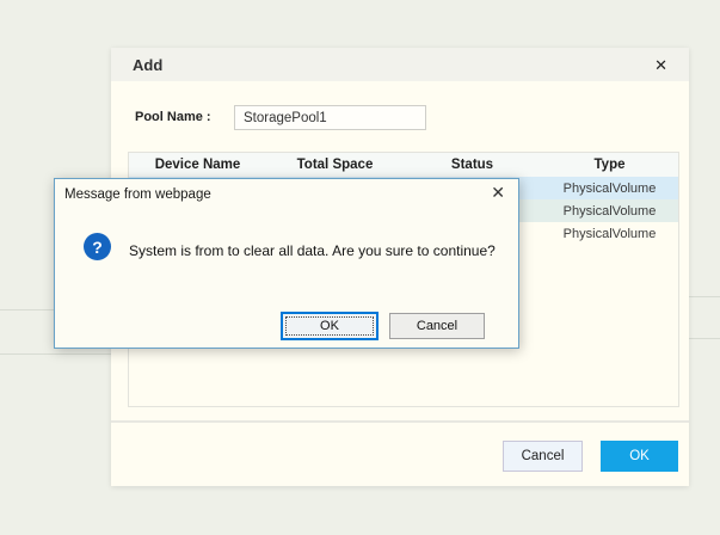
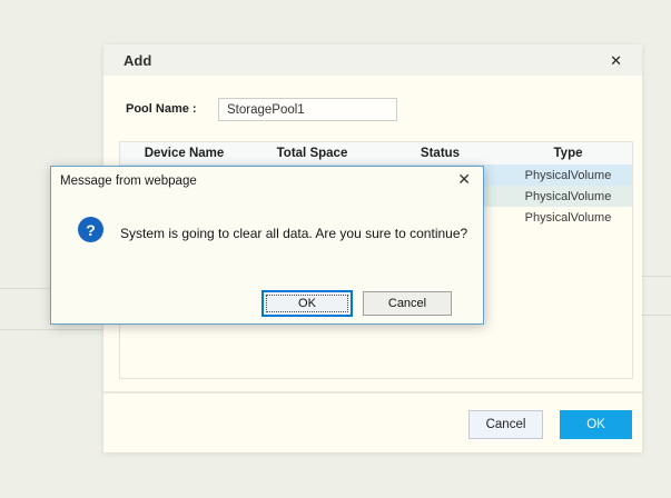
  Add
  ✕
  Pool Name :
  StoragePool1
  Device Name
  Total Space
  Status
  Type
  PhysicalVolume
  PhysicalVolume
  PhysicalVolume
  Cancel
  OK
  Message from webpage
  ✕
  ?
- System is from to clear all data. Are you sure to continue?
+ System is going to clear all data. Are you sure to continue?
  OK
  Cancel
